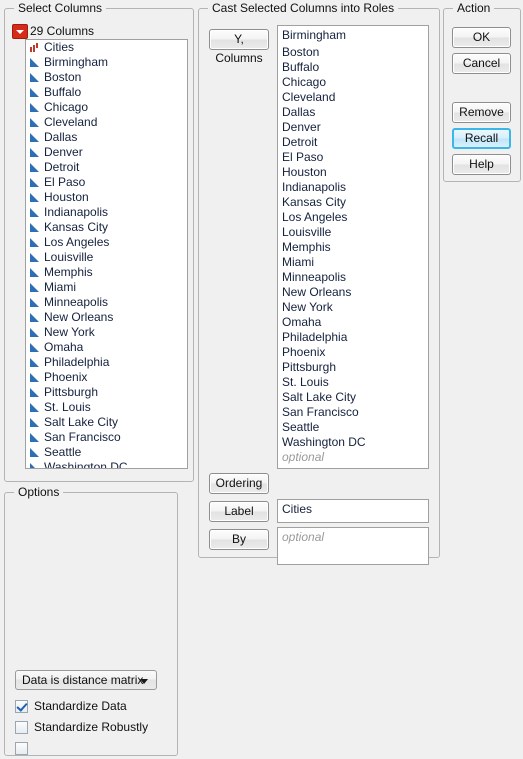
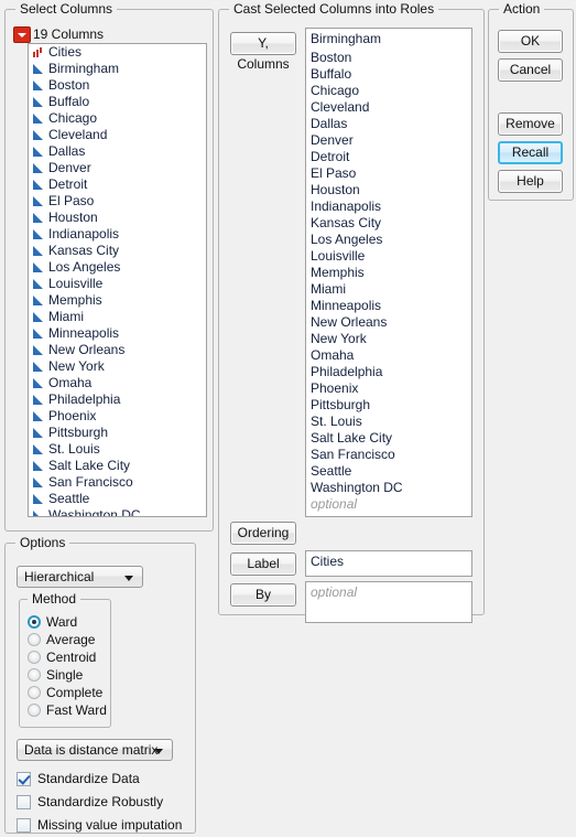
  Select Columns
- 29 Columns
+ 19 Columns
  Cities
  Birmingham
  Boston
  Buffalo
  Chicago
  Cleveland
  Dallas
  Denver
  Detroit
  El Paso
  Houston
  Indianapolis
  Kansas City
  Los Angeles
  Louisville
  Memphis
  Miami
  Minneapolis
  New Orleans
  New York
  Omaha
  Philadelphia
  Phoenix
  Pittsburgh
  St. Louis
  Salt Lake City
  San Francisco
  Seattle
  Washington DC
  Options
+ Hierarchical
+ Method
+ Ward
+ Average
+ Centroid
+ Single
+ Complete
+ Fast Ward
  Data is distance matrix
  Standardize Data
  Standardize Robustly
+ Missing value imputation
  Cast Selected Columns into Roles
  Y, Columns
  Birmingham
  Boston
  Buffalo
  Chicago
  Cleveland
  Dallas
  Denver
  Detroit
  El Paso
  Houston
  Indianapolis
  Kansas City
  Los Angeles
  Louisville
  Memphis
  Miami
  Minneapolis
  New Orleans
  New York
  Omaha
  Philadelphia
  Phoenix
  Pittsburgh
  St. Louis
  Salt Lake City
  San Francisco
  Seattle
  Washington DC
  optional
  Ordering
  Label
  Cities
  By
  optional
  Action
  OK
  Cancel
  Remove
  Recall
  Help
